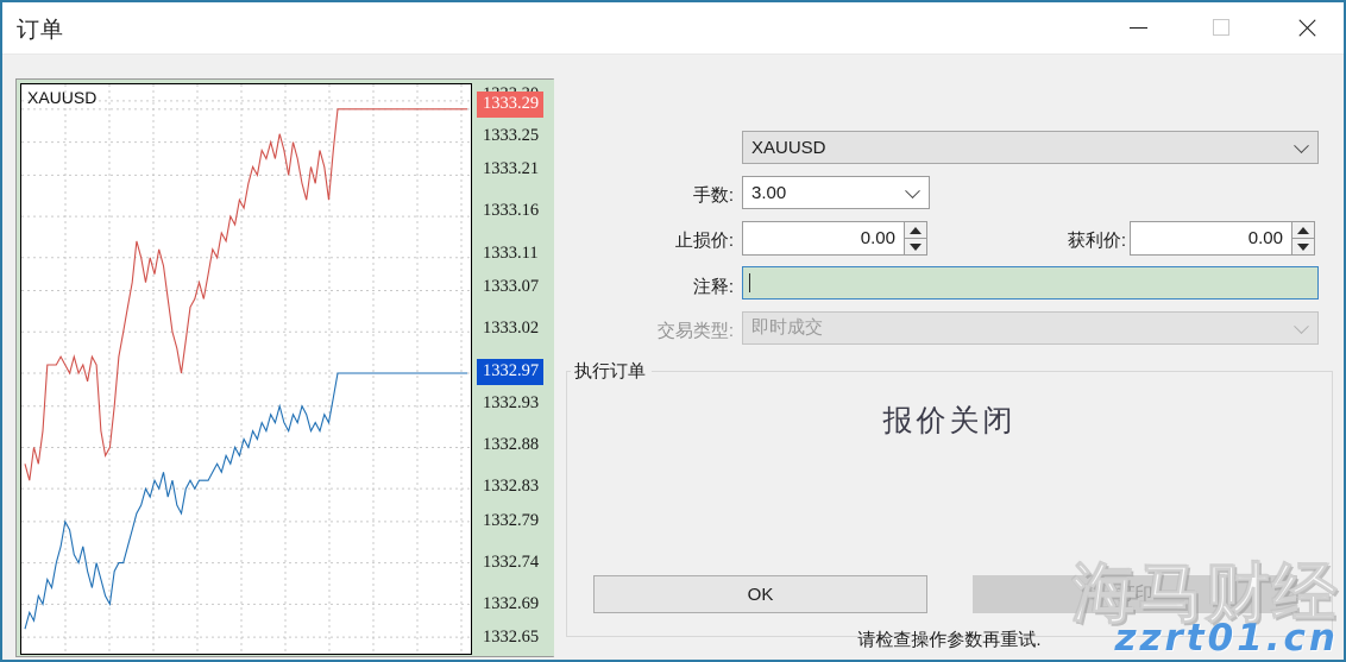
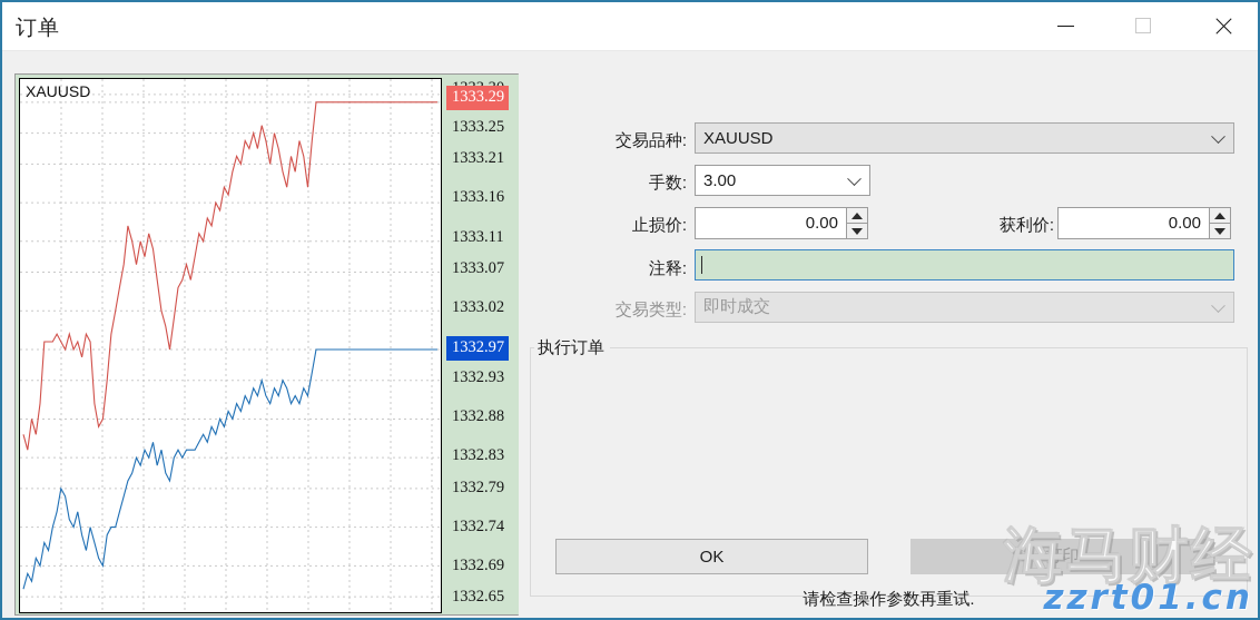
  订单
  XAUUSD
  1333.25
  1333.21
  1333.16
  1333.11
  1333.07
  1333.02
  1332.93
  1332.88
  1332.83
  1332.79
  1332.74
  1332.69
  1332.65
  1333.29
  1332.97
+ 交易品种:
  XAUUSD
  手数:
  3.00
  止损价:
  0.00
  获利价:
  0.00
  注释:
  交易类型:
  即时成交
  执行订单
- 报价关闭
  OK
  打印
  请检查操作参数再重试.
  海马财经
  zzrt01.cn
